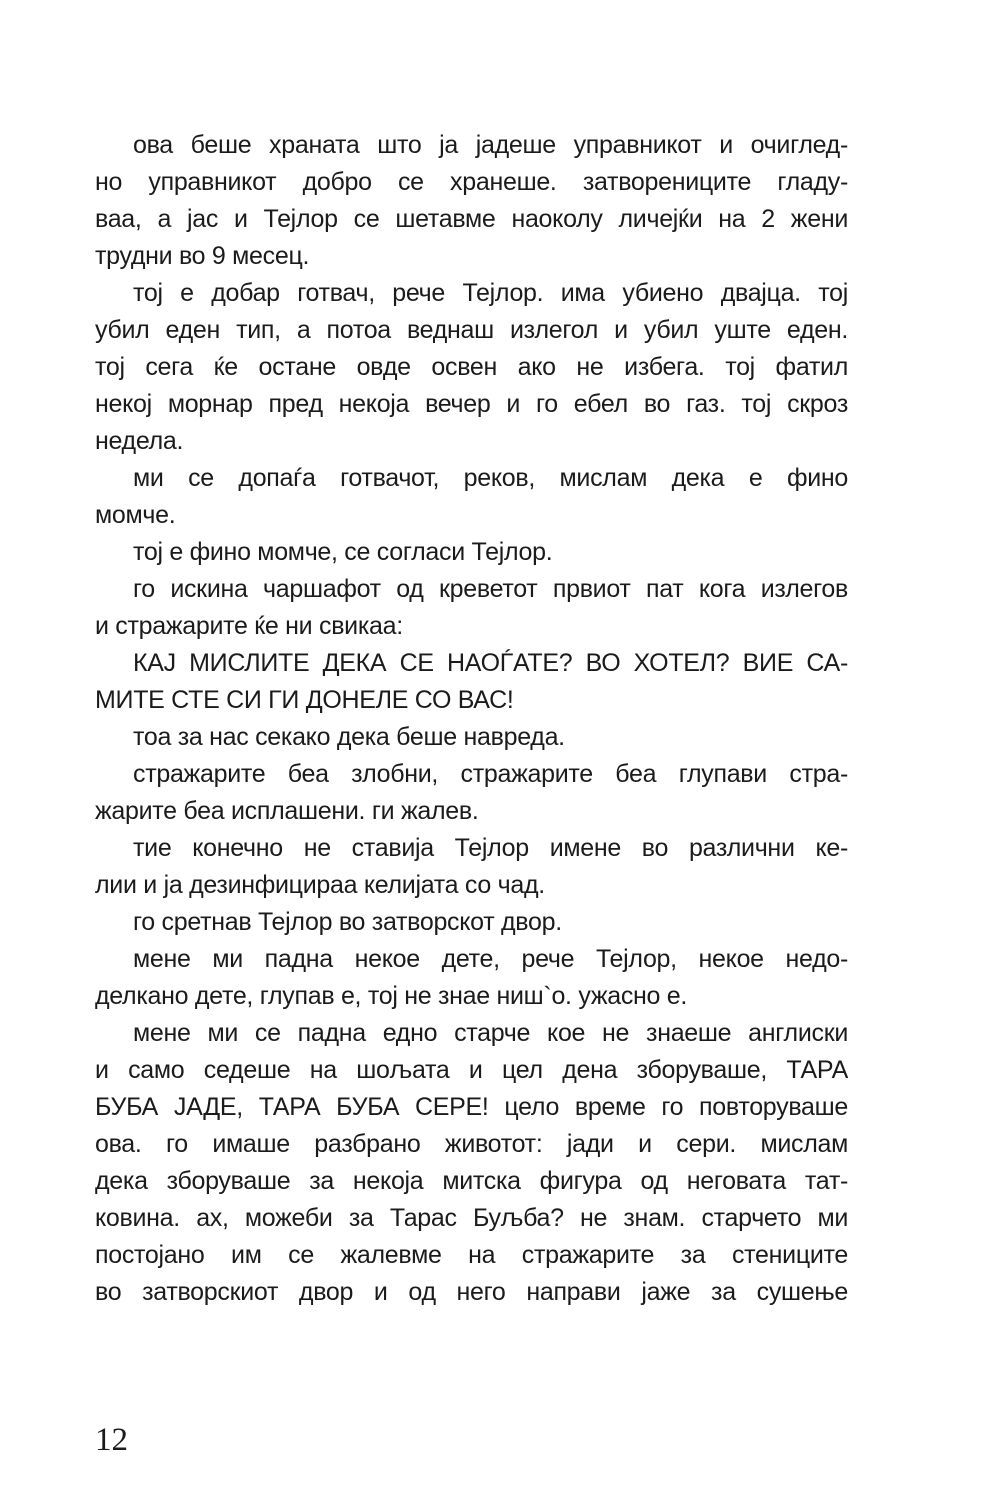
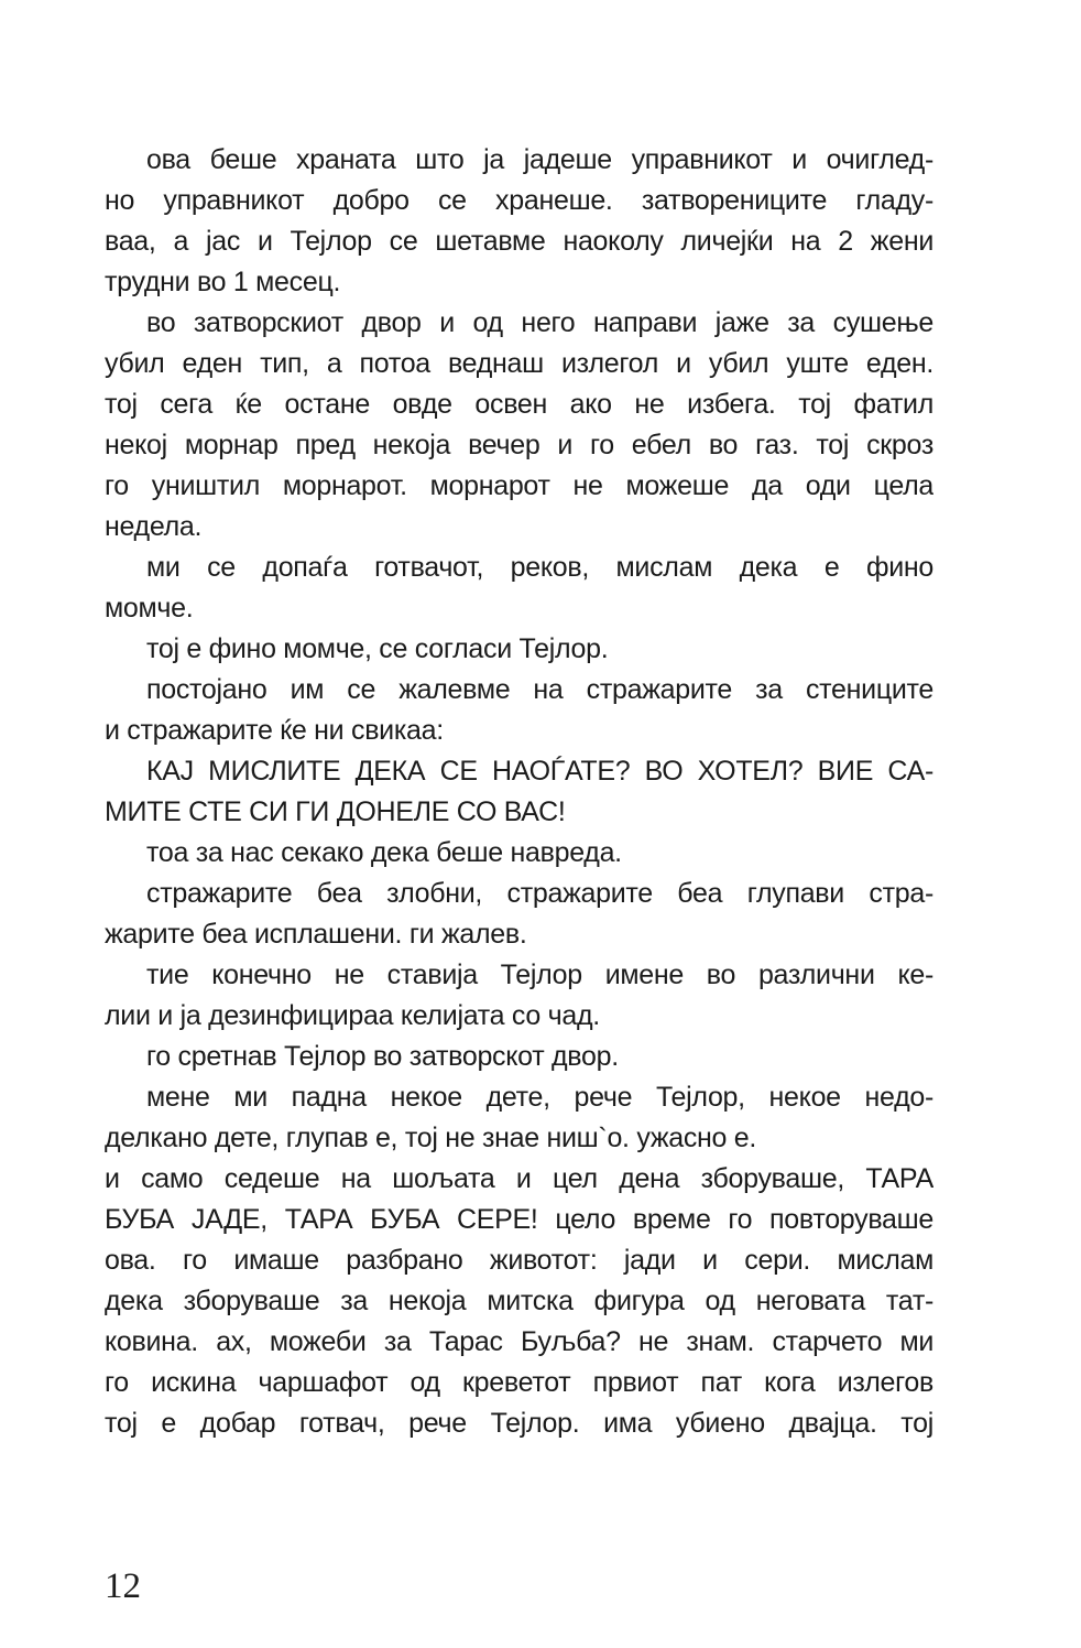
  ова беше храната што ја јадеше управникот и очиглед-
  но управникот добро се хранеше. затворениците гладу-
  ваа, а јас и Тејлор се шетавме наоколу личејќи на 2 жени
- трудни во 9 месец.
+ трудни во 1 месец.
- тој е добар готвач, рече Тејлор. има убиено двајца. тој
+ во затворскиот двор и од него направи јаже за сушење
  убил еден тип, а потоа веднаш излегол и убил уште еден.
  тој сега ќе остане овде освен ако не избега. тој фатил
  некој морнар пред некоја вечер и го ебел во газ. тој скроз
+ го уништил морнарот. морнарот не можеше да оди цела
  недела.
  ми се допаѓа готвачот, реков, мислам дека е фино
  момче.
  тој е фино момче, се согласи Тејлор.
- го искина чаршафот од креветот првиот пат кога излегов
+ постојано им се жалевме на стражарите за стениците
  и стражарите ќе ни свикаа:
  КАЈ МИСЛИТЕ ДЕКА СЕ НАОЃАТЕ? ВО ХОТЕЛ? ВИЕ СА-
  МИТЕ СТЕ СИ ГИ ДОНЕЛЕ СО ВАС!
  тоа за нас секако дека беше навреда.
  стражарите беа злобни, стражарите беа глупави стра-
  жарите беа исплашени. ги жалев.
  тие конечно не ставија Тејлор имене во различни ке-
  лии и ја дезинфицираа келијата со чад.
  го сретнав Тејлор во затворскот двор.
  мене ми падна некое дете, рече Тејлор, некое недо-
  делкано дете, глупав е, тој не знае ниш`о. ужасно е.
- мене ми се падна едно старче кое не знаеше англиски
  и само седеше на шољата и цел дена зборуваше, ТАРА
  БУБА ЈАДЕ, ТАРА БУБА СЕРЕ! цело време го повторуваше
  ова. го имаше разбрано животот: јади и сери. мислам
  дека зборуваше за некоја митска фигура од неговата тат-
  ковина. ах, можеби за Тарас Буљба? не знам. старчето ми
- постојано им се жалевме на стражарите за стениците
+ го искина чаршафот од креветот првиот пат кога излегов
- во затворскиот двор и од него направи јаже за сушење
+ тој е добар готвач, рече Тејлор. има убиено двајца. тој
  12
